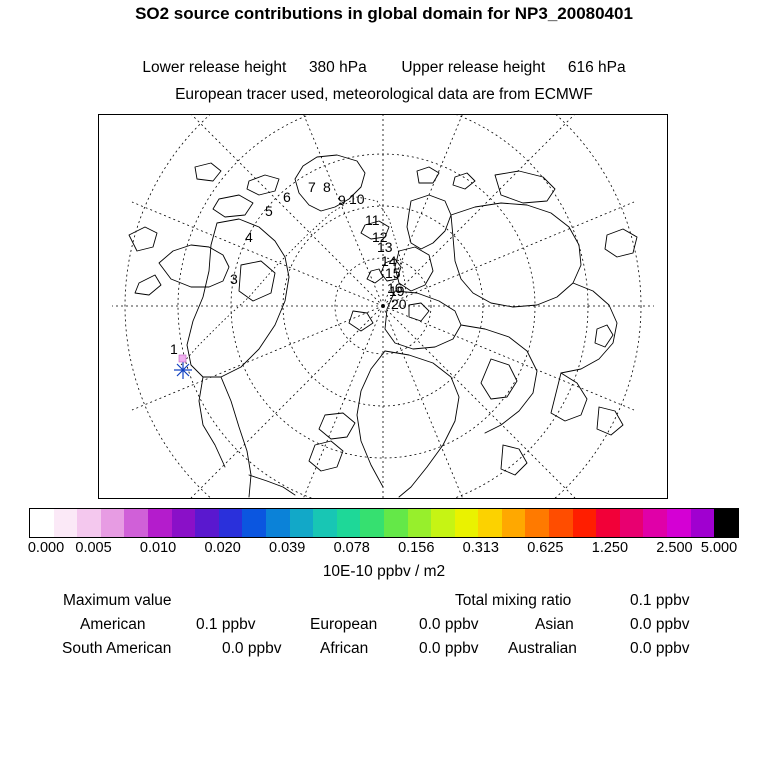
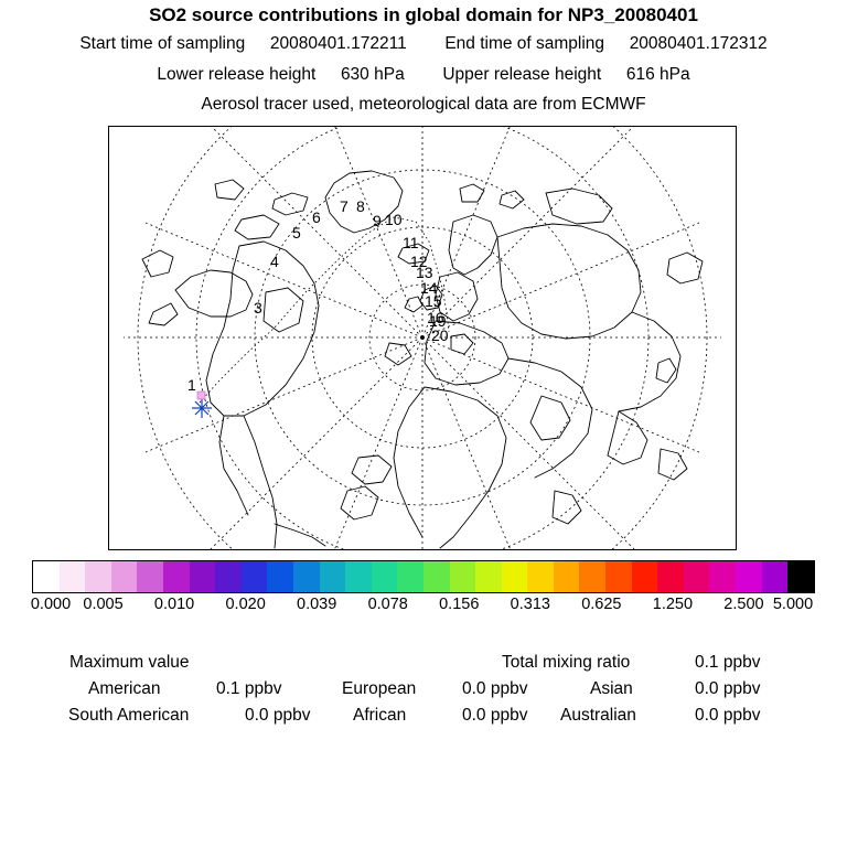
  SO2 source contributions in global domain for NP3_20080401
+ Start time of sampling 20080401.172211 End time of sampling 20080401.172312
- Lower release height 380 hPa Upper release height 616 hPa
+ Lower release height 630 hPa Upper release height 616 hPa
- European tracer used, meteorological data are from ECMWF
+ Aerosol tracer used, meteorological data are from ECMWF
  1
  3
  4
  5
  6
  7
  8
  9
  10
  11
  12
  13
  14
  15
  16
  19
  20
  0.000
  0.005
  0.010
  0.020
  0.039
  0.078
  0.156
  0.313
  0.625
  1.250
  2.500
  5.000
- 10E-10 ppbv / m2
  Maximum value
  Total mixing ratio
  0.1 ppbv
  American
  0.1 ppbv
  European
  0.0 ppbv
  Asian
  0.0 ppbv
  South American
  0.0 ppbv
  African
  0.0 ppbv
  Australian
  0.0 ppbv
